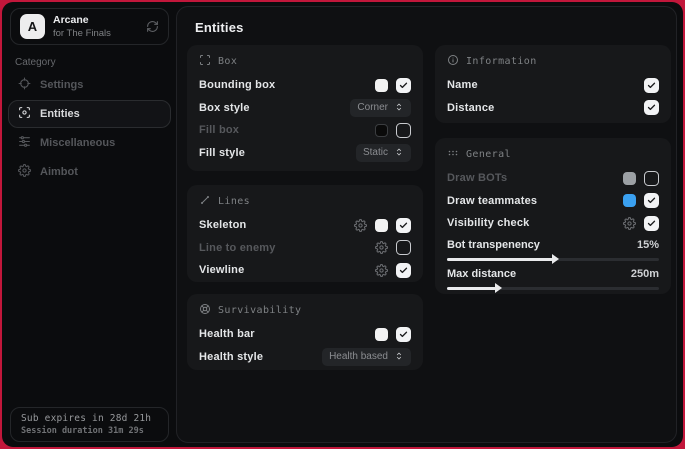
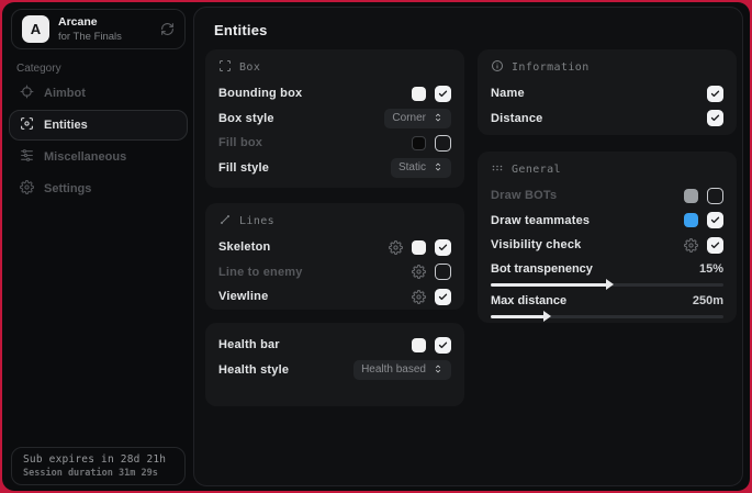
  A
  Arcane
  for The Finals
  Category
- Settings
+ Aimbot
  Entities
  Miscellaneous
- Aimbot
+ Settings
  Sub expires in 28d 21h
  Session duration 31m 29s
  Entities
  Box
  Bounding box
  Box style
  Corner
  Fill box
  Fill style
  Static
  Lines
  Skeleton
  Line to enemy
  Viewline
- Survivability
  Health bar
  Health style
  Health based
  Information
  Name
  Distance
  General
  Draw BOTs
  Draw teammates
  Visibility check
  Bot transpenency
  15%
  Max distance
  250m
